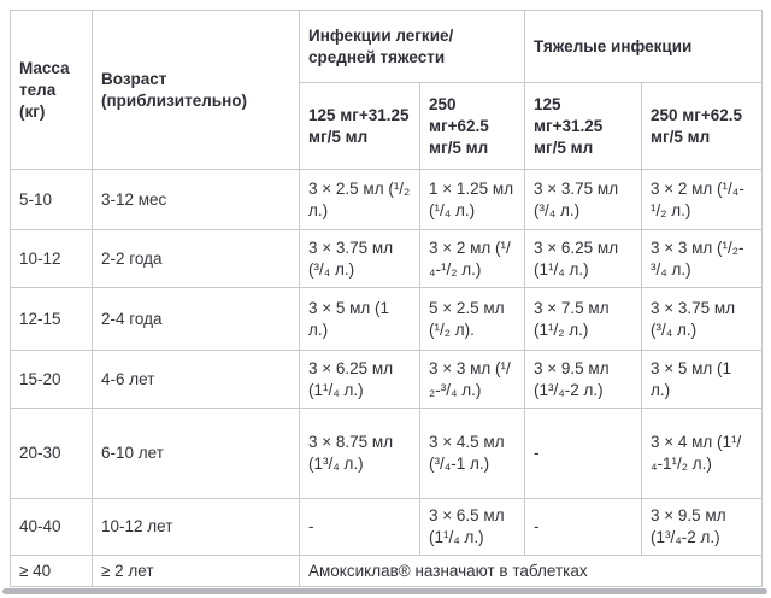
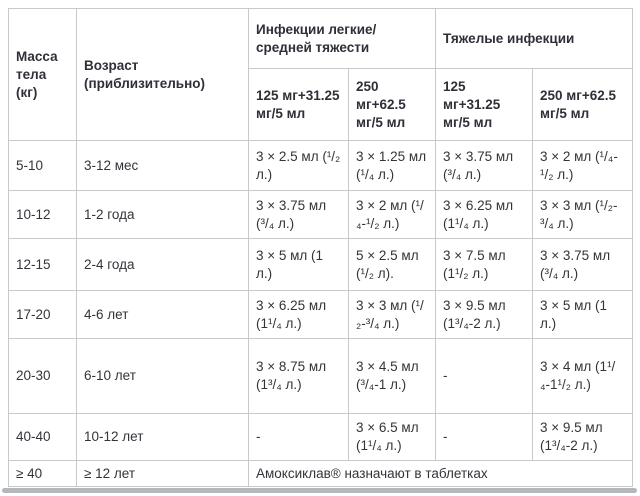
  Масса тела (кг)	Возраст (приблизительно)	Инфекции легкие/средней тяжести	Тяжелые инфекции
  125 мг+31.25 мг/5 мл	250 мг+62.5 мг/5 мл	125 мг+31.25 мг/5 мл	250 мг+62.5 мг/5 мл
- 5-10	3-12 мес	3 × 2.5 мл (¹/₂ л.)	1 × 1.25 мл (¹/₄ л.)	3 × 3.75 мл (³/₄ л.)	3 × 2 мл (¹/₄-¹/₂ л.)
+ 5-10	3-12 мес	3 × 2.5 мл (¹/₂ л.)	3 × 1.25 мл (¹/₄ л.)	3 × 3.75 мл (³/₄ л.)	3 × 2 мл (¹/₄-¹/₂ л.)
- 10-12	2-2 года	3 × 3.75 мл (³/₄ л.)	3 × 2 мл (¹/₄-¹/₂ л.)	3 × 6.25 мл (1¹/₄ л.)	3 × 3 мл (¹/₂-³/₄ л.)
+ 10-12	1-2 года	3 × 3.75 мл (³/₄ л.)	3 × 2 мл (¹/₄-¹/₂ л.)	3 × 6.25 мл (1¹/₄ л.)	3 × 3 мл (¹/₂-³/₄ л.)
  12-15	2-4 года	3 × 5 мл (1 л.)	5 × 2.5 мл (¹/₂ л).	3 × 7.5 мл (1¹/₂ л.)	3 × 3.75 мл (³/₄ л.)
- 15-20	4-6 лет	3 × 6.25 мл (1¹/₄ л.)	3 × 3 мл (¹/₂-³/₄ л.)	3 × 9.5 мл (1³/₄-2 л.)	3 × 5 мл (1 л.)
+ 17-20	4-6 лет	3 × 6.25 мл (1¹/₄ л.)	3 × 3 мл (¹/₂-³/₄ л.)	3 × 9.5 мл (1³/₄-2 л.)	3 × 5 мл (1 л.)
  20-30	6-10 лет	3 × 8.75 мл (1³/₄ л.)	3 × 4.5 мл (³/₄-1 л.)	-	3 × 4 мл (1¹/₄-1¹/₂ л.)
  40-40	10-12 лет	-	3 × 6.5 мл (1¹/₄ л.)	-	3 × 9.5 мл (1³/₄-2 л.)
- ≥ 40	≥ 2 лет	Амоксиклав® назначают в таблетках
+ ≥ 40	≥ 12 лет	Амоксиклав® назначают в таблетках
